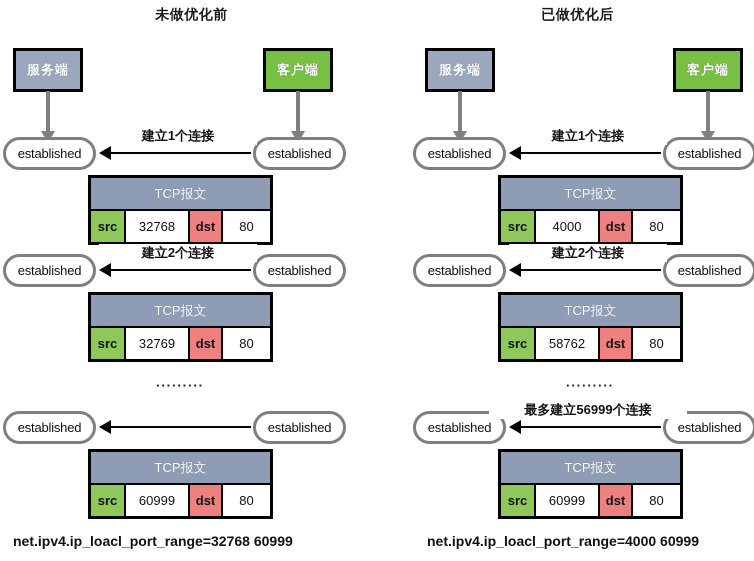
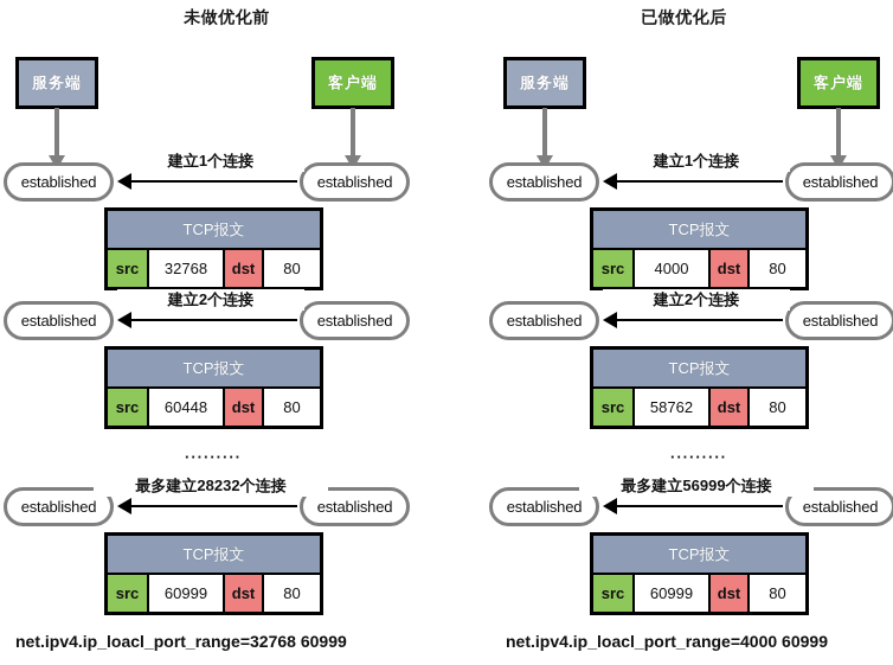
  未做优化前
  服务端
  客户端
  established
  established
  建立1个连接
  TCP报文
  src
  32768
  dst
  80
  established
  established
  建立2个连接
  TCP报文
  src
- 32769
+ 60448
  dst
  80
  ·········
  established
  established
+ 最多建立28232个连接
  TCP报文
  src
  60999
  dst
  80
  net.ipv4.ip_loacl_port_range=32768 60999
  已做优化后
  服务端
  客户端
  established
  established
  建立1个连接
  TCP报文
  src
  4000
  dst
  80
  established
  established
  建立2个连接
  TCP报文
  src
  58762
  dst
  80
  ·········
  established
  established
  最多建立56999个连接
  TCP报文
  src
  60999
  dst
  80
  net.ipv4.ip_loacl_port_range=4000 60999
